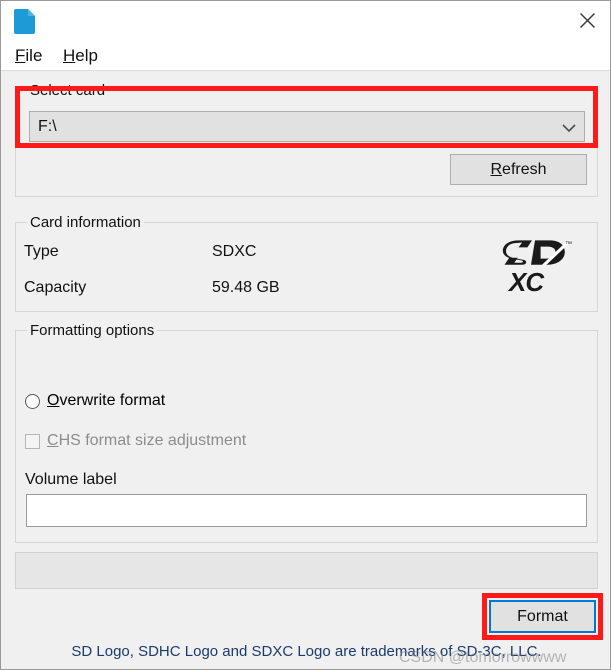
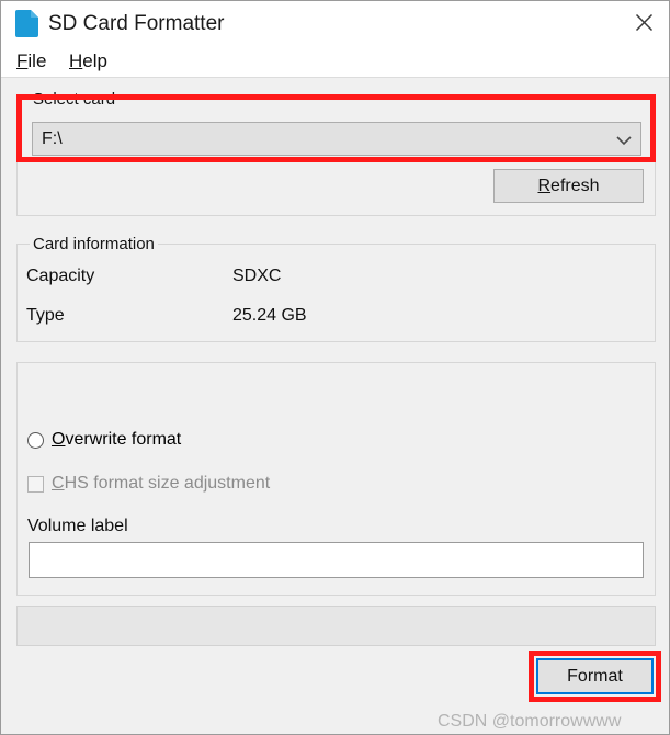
+ SD Card Formatter
  File
  Help
  Select card
  F:\
  Refresh
  Card information
- Type
+ Capacity
  SDXC
- Capacity
+ Type
- 59.48 GB
+ 25.24 GB
- XC
- Formatting options
  Overwrite format
  CHS format size adjustment
  Volume label
  Format
- SD Logo, SDHC Logo and SDXC Logo are trademarks of SD-3C, LLC.
  CSDN @tomorrowwww
